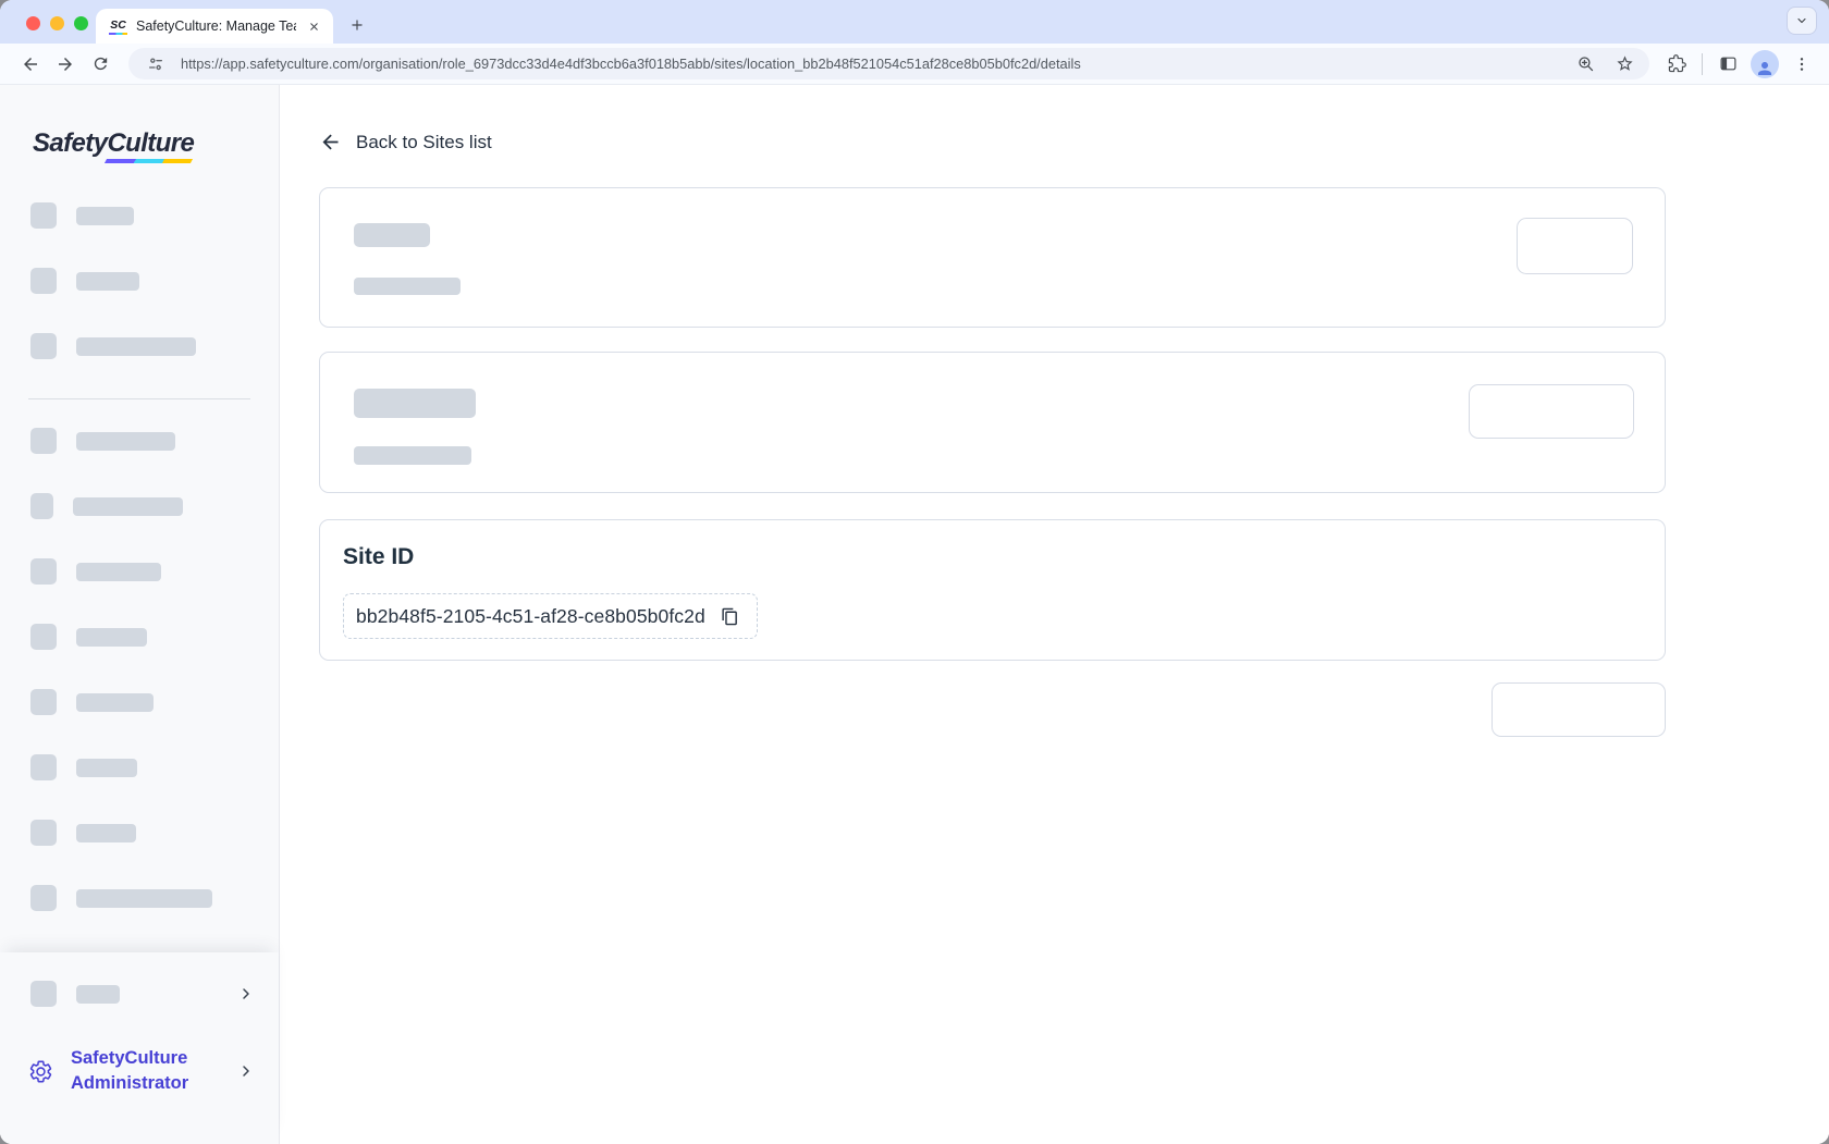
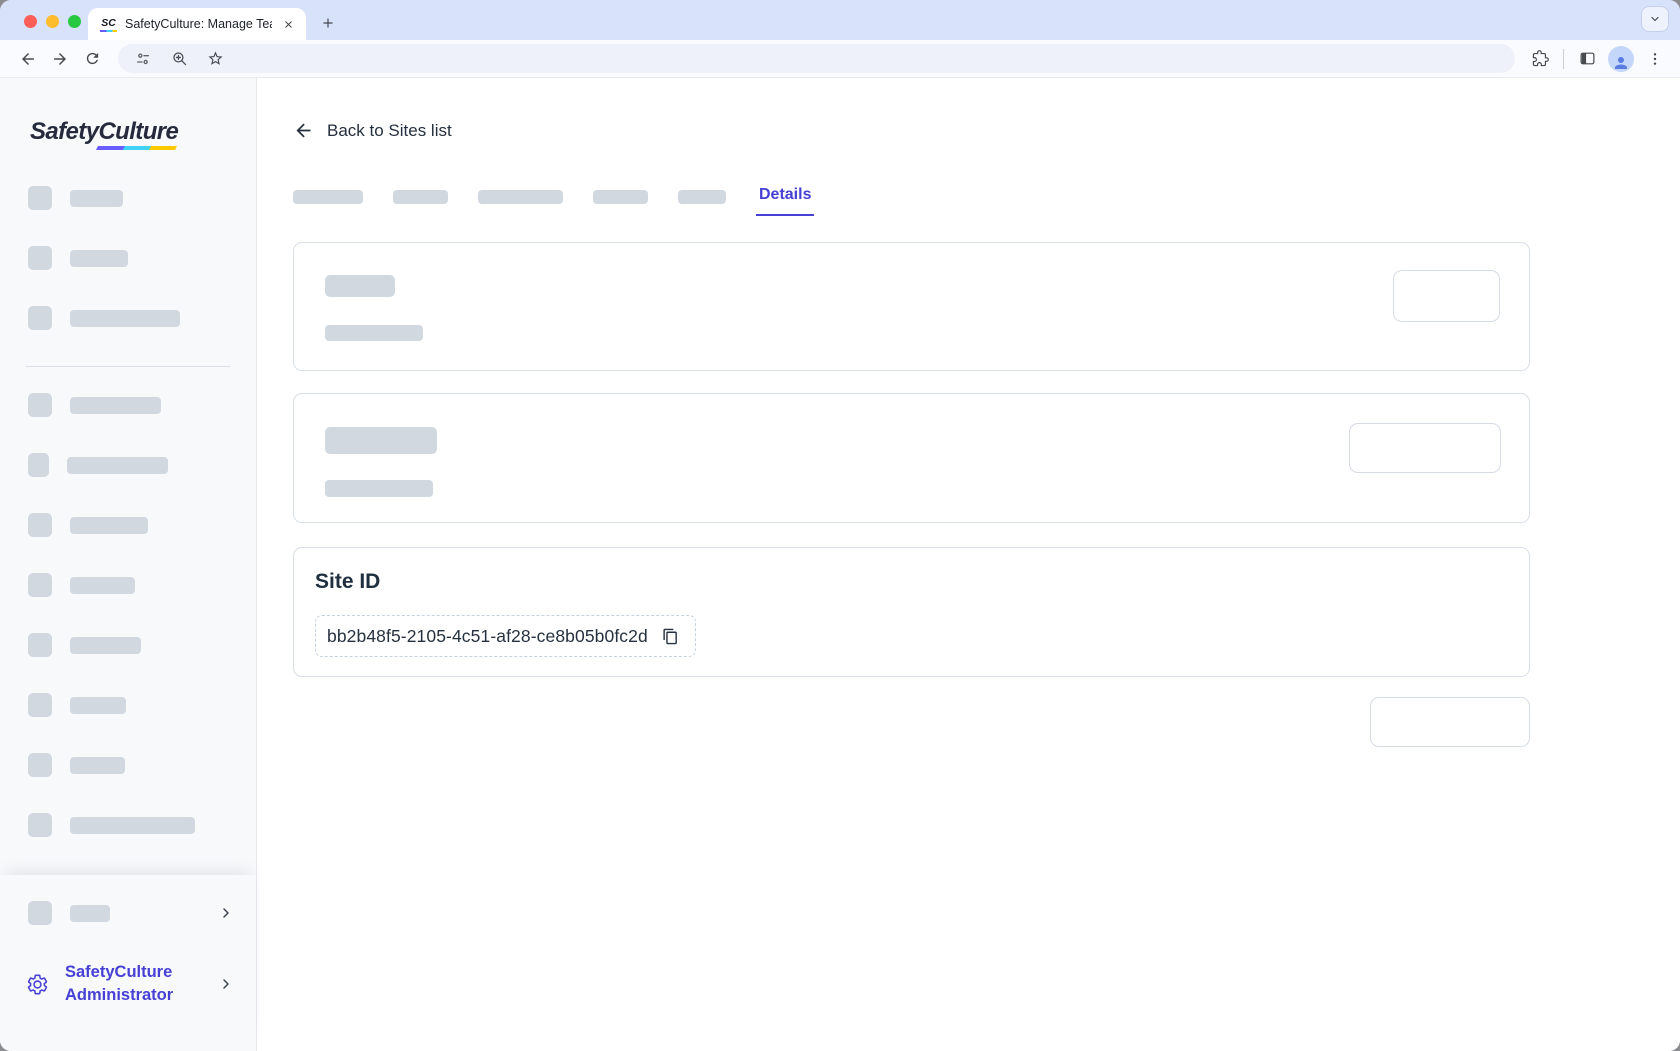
  SC
  SafetyCulture: Manage Te
- https://app.safetyculture.com/organisation/role_6973dcc33d4e4df3bccb6a3f018b5abb/sites/location_bb2b48f521054c51af28ce8b05b0fc2d/details
  SafetyCulture
  SafetyCulture
  Administrator
  Back to Sites list
+ Details
  Site ID
  bb2b48f5-2105-4c51-af28-ce8b05b0fc2d
